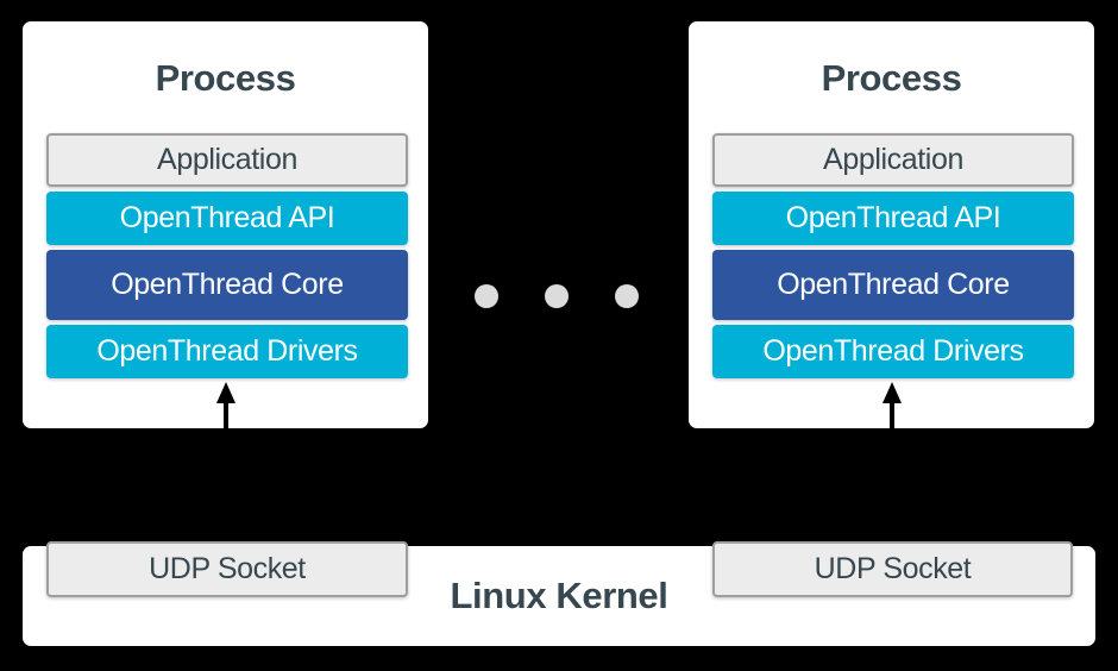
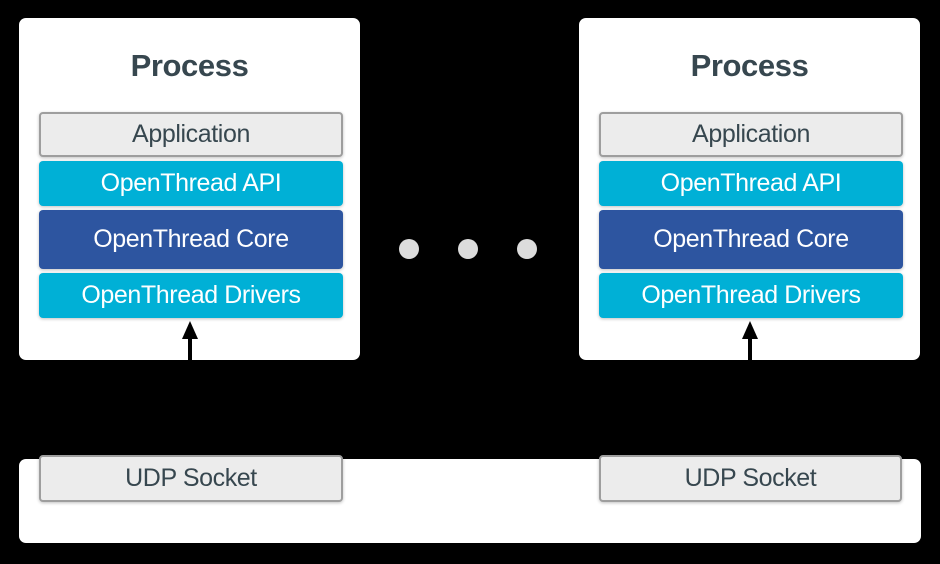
  Process
  Application
  OpenThread API
  OpenThread Core
  OpenThread Drivers
  Process
  Application
  OpenThread API
  OpenThread Core
  OpenThread Drivers
  UDP Socket
- Linux Kernel
  UDP Socket
